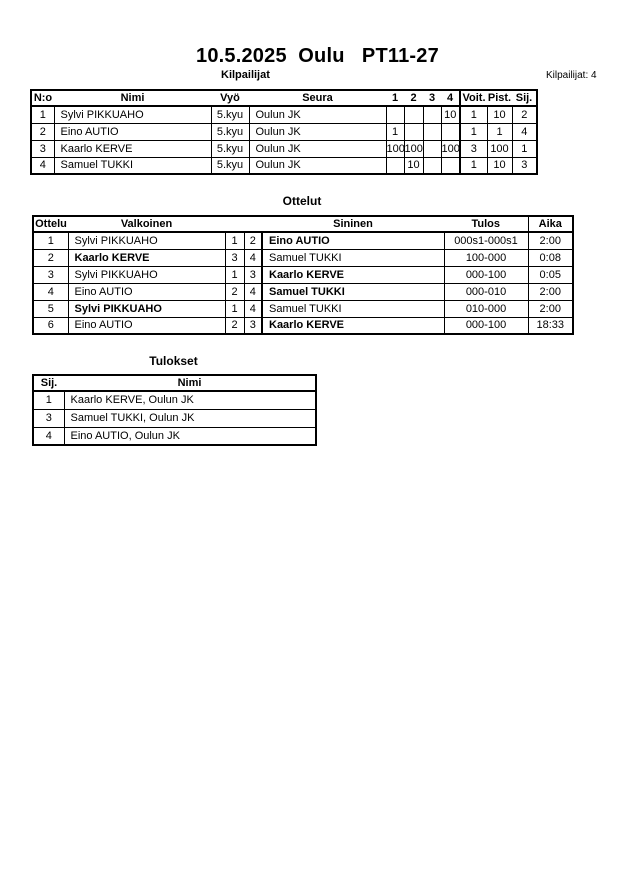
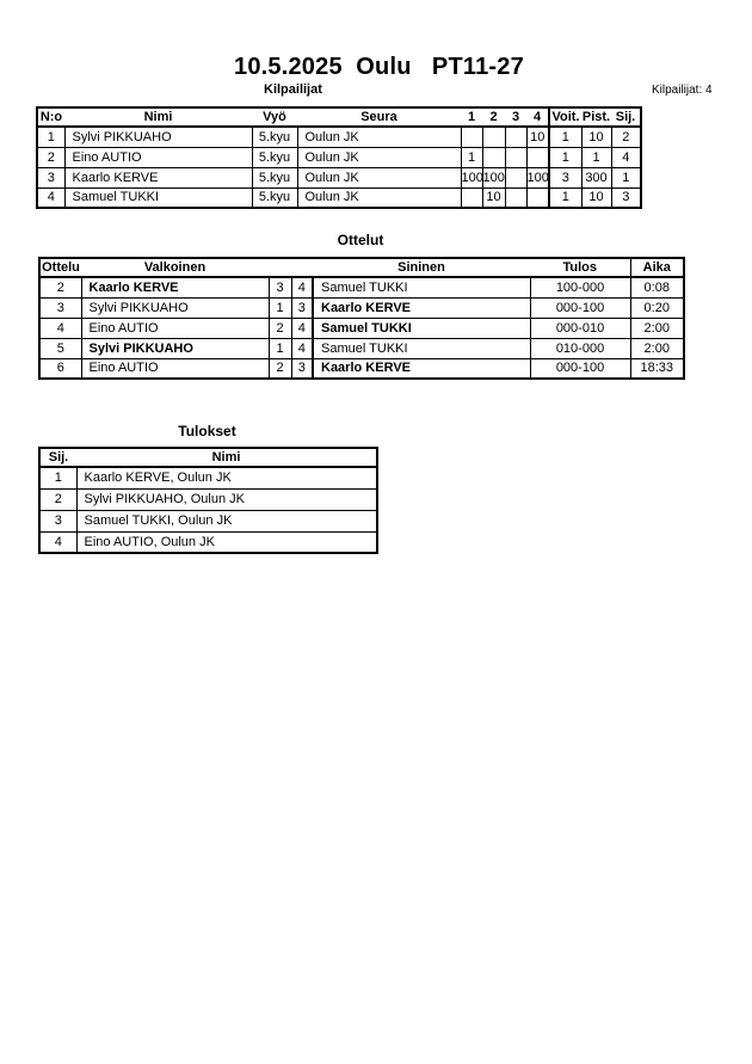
  10.5.2025 Oulu PT11-27
  Kilpailijat
  Kilpailijat: 4
  N:o	Nimi	Vyö	Seura	1	2	3	4	Voit.	Pist.	Sij.
  1	Sylvi PIKKUAHO	5.kyu	Oulun JK				10	1	10	2
  2	Eino AUTIO	5.kyu	Oulun JK	1				1	1	4
- 3	Kaarlo KERVE	5.kyu	Oulun JK	100	100		100	3	100	1
+ 3	Kaarlo KERVE	5.kyu	Oulun JK	100	100		100	3	300	1
  4	Samuel TUKKI	5.kyu	Oulun JK		10			1	10	3
  Ottelut
  Ottelu	Valkoinen			Sininen	Tulos	Aika
- 1	Sylvi PIKKUAHO	1	2	Eino AUTIO	000s1-000s1	2:00
  2	Kaarlo KERVE	3	4	Samuel TUKKI	100-000	0:08
- 3	Sylvi PIKKUAHO	1	3	Kaarlo KERVE	000-100	0:05
+ 3	Sylvi PIKKUAHO	1	3	Kaarlo KERVE	000-100	0:20
  4	Eino AUTIO	2	4	Samuel TUKKI	000-010	2:00
  5	Sylvi PIKKUAHO	1	4	Samuel TUKKI	010-000	2:00
  6	Eino AUTIO	2	3	Kaarlo KERVE	000-100	18:33
  Tulokset
  Sij.	Nimi
  1	Kaarlo KERVE, Oulun JK
+ 2	Sylvi PIKKUAHO, Oulun JK
  3	Samuel TUKKI, Oulun JK
  4	Eino AUTIO, Oulun JK
